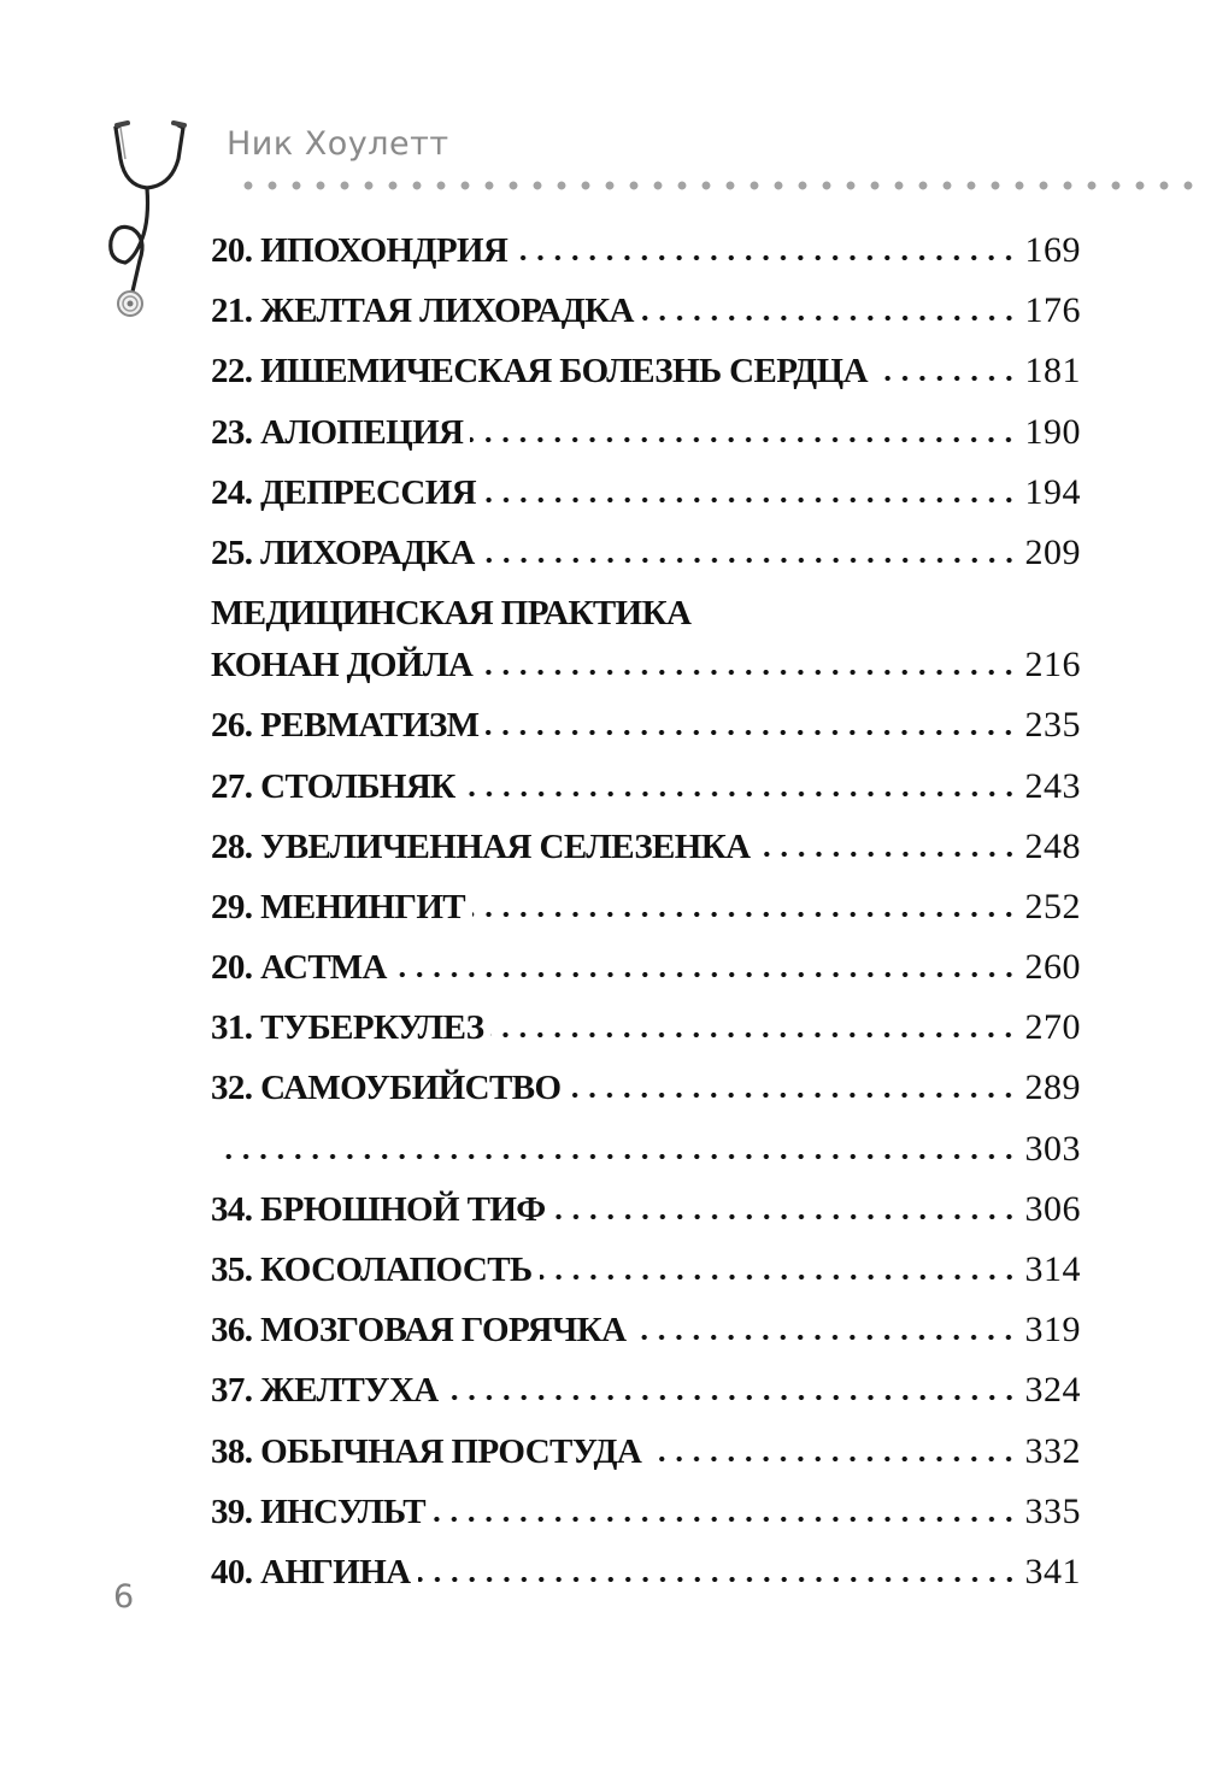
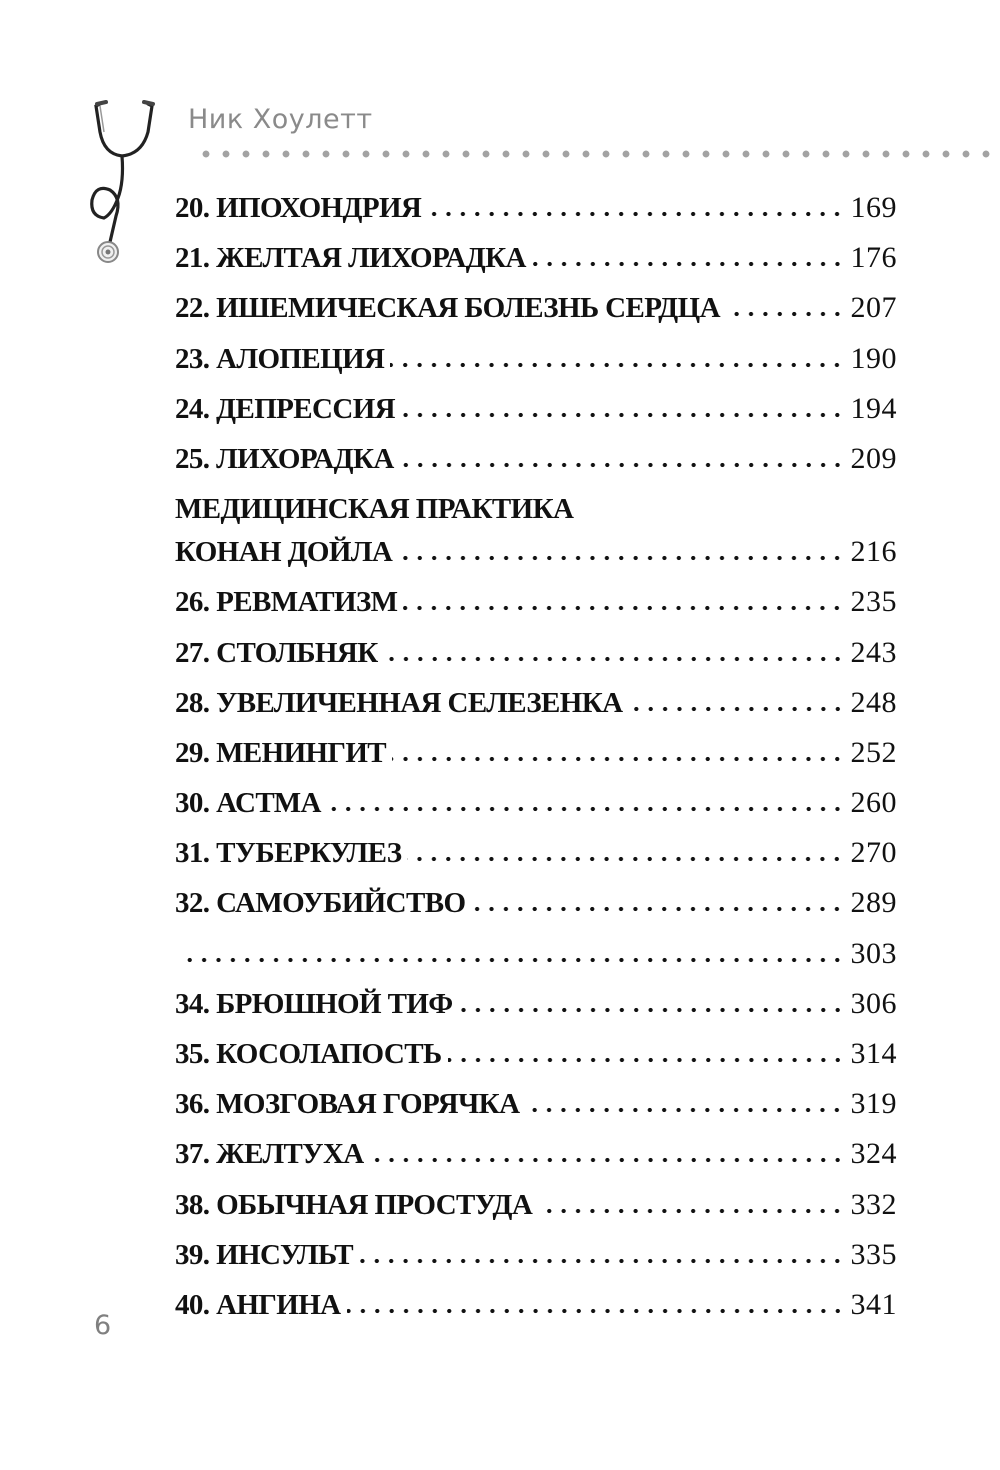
  Ник Хоулетт
  20. ИПОХОНДРИЯ
  169
  21. ЖЕЛТАЯ ЛИХОРАДКА
  176
  22. ИШЕМИЧЕСКАЯ БОЛЕЗНЬ СЕРДЦА
- 181
+ 207
  23. АЛОПЕЦИЯ
  190
  24. ДЕПРЕССИЯ
  194
  25. ЛИХОРАДКА
  209
  МЕДИЦИНСКАЯ ПРАКТИКА
  КОНАН ДОЙЛА
  216
  26. РЕВМАТИЗМ
  235
  27. СТОЛБНЯК
  243
  28. УВЕЛИЧЕННАЯ СЕЛЕЗЕНКА
  248
  29. МЕНИНГИТ
  252
- 20. АСТМА
+ 30. АСТМА
  260
  31. ТУБЕРКУЛЕЗ
  270
  32. САМОУБИЙСТВО
  289
  303
  34. БРЮШНОЙ ТИФ
  306
  35. КОСОЛАПОСТЬ
  314
  36. МОЗГОВАЯ ГОРЯЧКА
  319
  37. ЖЕЛТУХА
  324
  38. ОБЫЧНАЯ ПРОСТУДА
  332
  39. ИНСУЛЬТ
  335
  40. АНГИНА
  341
  6
